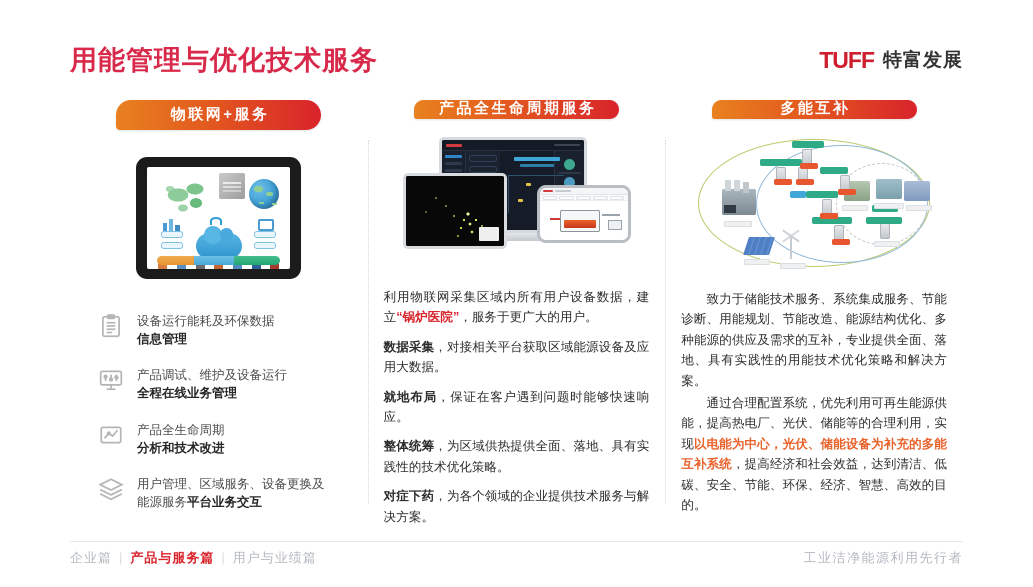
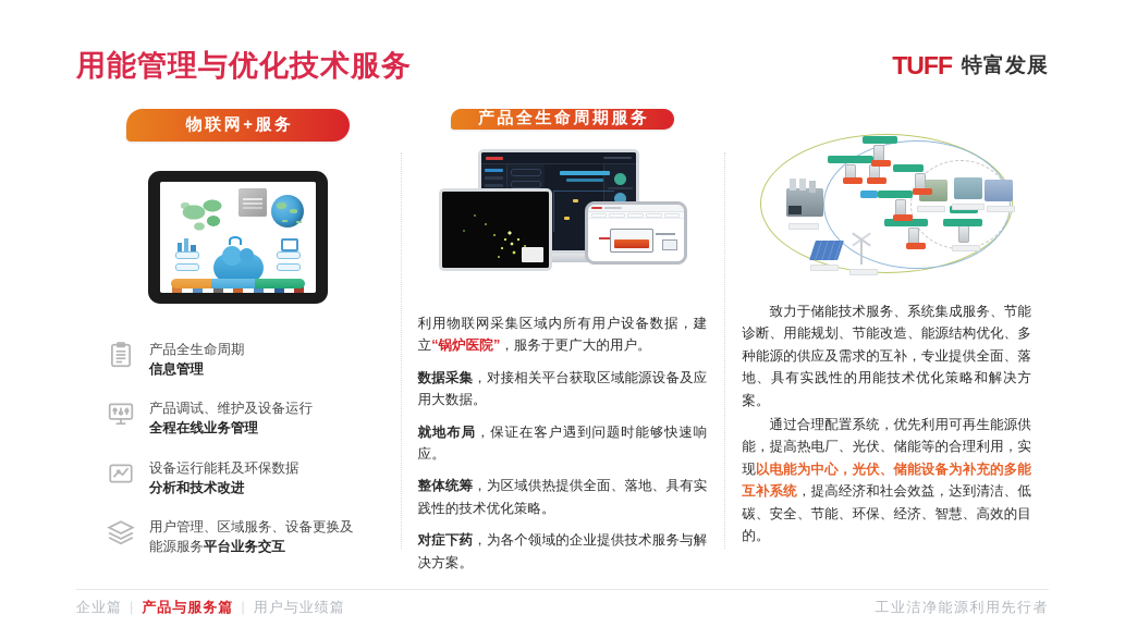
  用能管理与优化技术服务
  TUFF
  特富发展
  物联网+服务
- 设备运行能耗及环保数据
+ 产品全生命周期
  信息管理
  产品调试、维护及设备运行
  全程在线业务管理
- 产品全生命周期
+ 设备运行能耗及环保数据
  分析和技术改进
  用户管理、区域服务、设备更换及
  能源服务平台业务交互
  产品全生命周期服务
  利用物联网采集区域内所有用户设备数据，建立“锅炉医院”，服务于更广大的用户。
  数据采集，对接相关平台获取区域能源设备及应用大数据。
  就地布局，保证在客户遇到问题时能够快速响应。
  整体统筹，为区域供热提供全面、落地、具有实践性的技术优化策略。
  对症下药，为各个领域的企业提供技术服务与解决方案。
- 多能互补
  致力于储能技术服务、系统集成服务、节能诊断、用能规划、节能改造、能源结构优化、多种能源的供应及需求的互补，专业提供全面、落地、具有实践性的用能技术优化策略和解决方案。
  通过合理配置系统，优先利用可再生能源供能，提高热电厂、光伏、储能等的合理利用，实现以电能为中心，光伏、储能设备为补充的多能互补系统，提高经济和社会效益，达到清洁、低碳、安全、节能、环保、经济、智慧、高效的目的。
  企业篇
  |
  产品与服务篇
  用户与业绩篇
  工业洁净能源利用先行者
